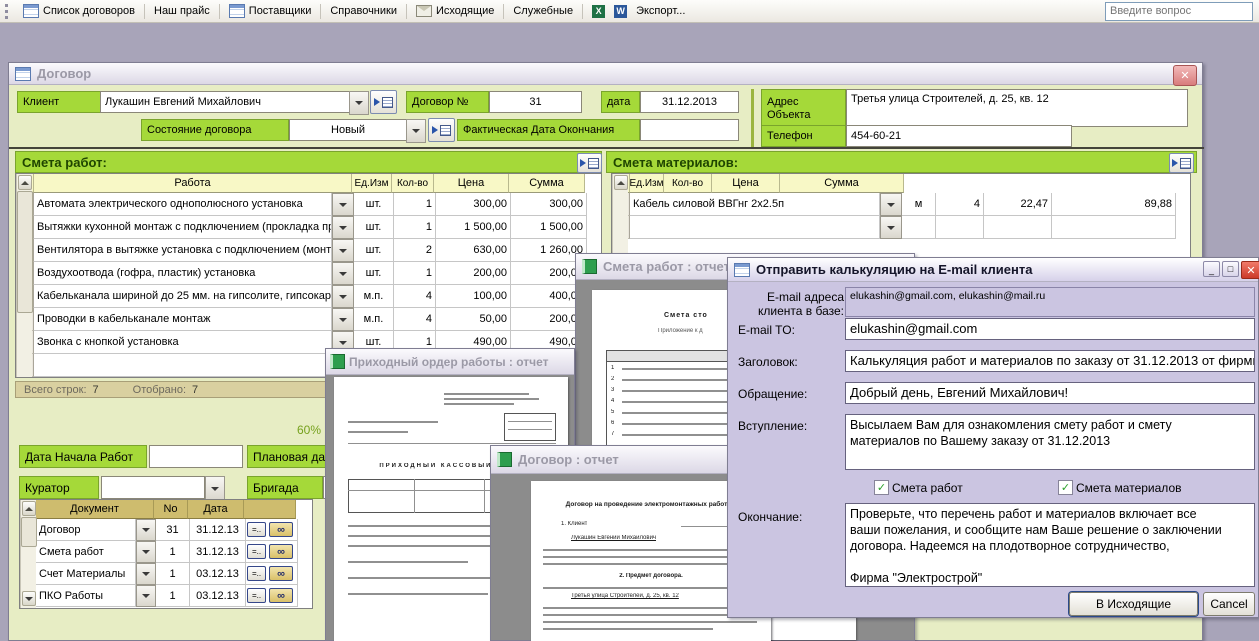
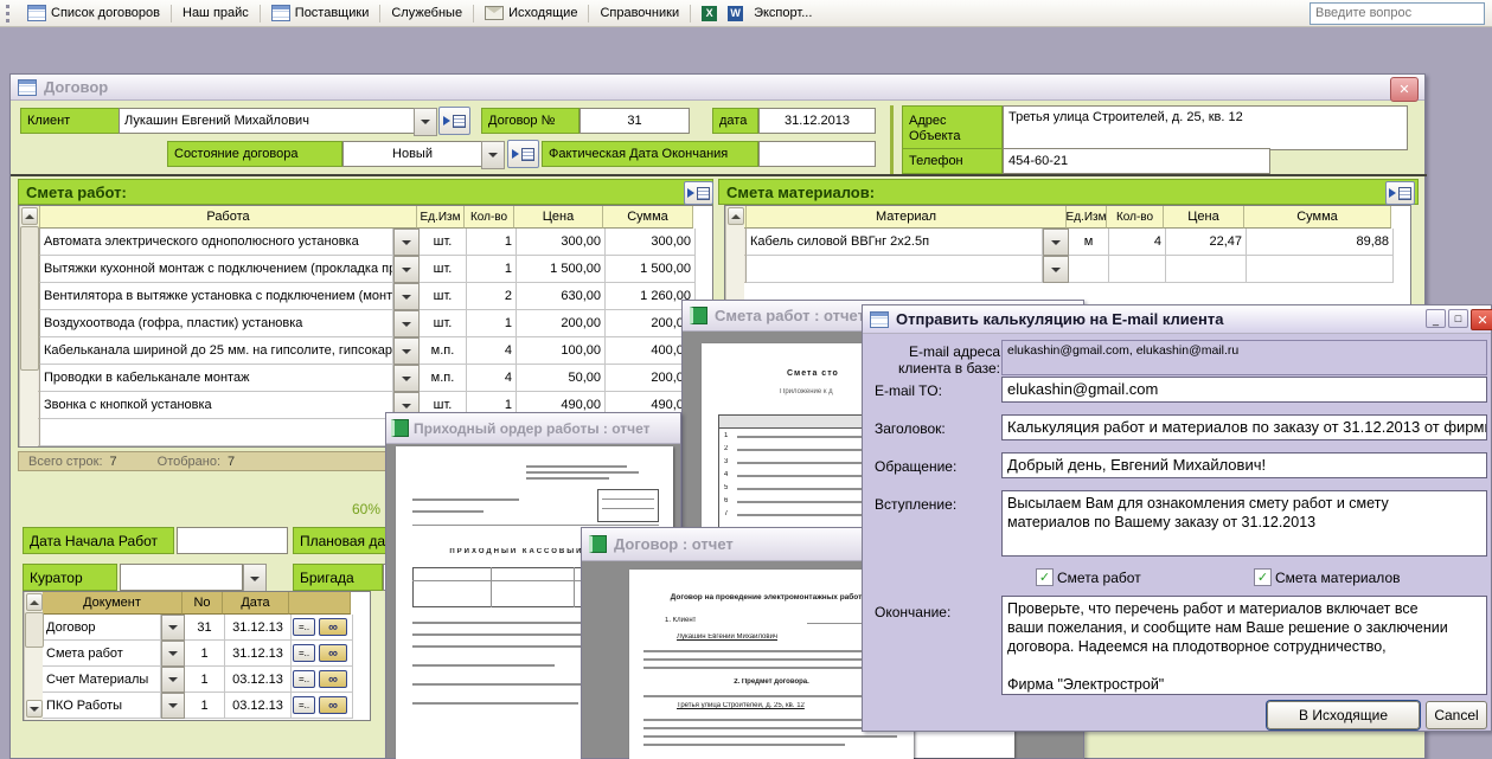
  Список договоров
  Наш прайс
  Поставщики
- Справочники
+ Служебные
  Исходящие
- Служебные
+ Справочники
  X
  W
  Экспорт...
  Введите вопрос
  Договор
  ✕
  Клиент
  Лукашин Евгений Михайлович
  Договор №
  31
  дата
  31.12.2013
  Состояние договора
  Новый
  Фактическая Дата Окончания
  Адрес Объекта
  Третья улица Строителей, д. 25, кв. 12
  Телефон
  454-60-21
  Смета работ:
  Работа
  Ед.Изм
  Кол-во
  Цена
  Сумма
  Автомата электрического однополюсного установка
  шт.
  1
  300,00
  300,00
  Вытяжки кухонной монтаж с подключением (прокладка п
  шт.
  1
  1 500,00
  1 500,00
  Вентилятора в вытяжке установка с подключением (монт
  шт.
  2
  630,00
  1 260,00
  Воздухоотвода (гофра, пластик) установка
  шт.
  1
  200,00
  200,0
  Кабельканала шириной до 25 мм. на гипсолите, гипсокар
  м.п.
  4
  100,00
  400,0
  Проводки в кабельканале монтаж
  м.п.
  4
  50,00
  200,0
  Звонка с кнопкой установка
  шт.
  1
  490,00
  490,0
  Всего строк:
  7
  Отобрано:
  7
  Смета материалов:
+ Материал
  Ед.Изм
  Кол-во
  Цена
  Сумма
  Кабель силовой ВВГнг 2х2.5п
  м
  4
  22,47
  89,88
  60%
  Дата Начала Работ
  Плановая да
  Куратор
  Бригада
  Документ
  No
  Дата
  Договор
  31
  31.12.13
  =..
  ∞
  Смета работ
  1
  31.12.13
  =..
  ∞
  Счет Материалы
  1
  03.12.13
  =..
  ∞
  ПКО Работы
  1
  03.12.13
  =..
  ∞
  Смета работ : отче
  Приходный ордер работы : отчет
  Договор : отчет
  Отправить калькуляцию на E-mail клиента
  _
  □
  ✕
  E-mail адреса клиента в базе:
  elukashin@gmail.com, elukashin@mail.ru
  E-mail TO:
  elukashin@gmail.com
  Заголовок:
  Калькуляция работ и материалов по заказу от 31.12.2013 от фирм
  Обращение:
  Добрый день, Евгений Михайлович!
  Вступление:
  Высылаем Вам для ознакомления смету работ и смету
  материалов по Вашему заказу от 31.12.2013
  ✓
  Смета работ
  ✓
  Смета материалов
  Окончание:
  Проверьте, что перечень работ и материалов включает все
  ваши пожелания, и сообщите нам Ваше решение о заключении
  договора. Надеемся на плодотворное сотрудничество,
  Фирма "Электрострой"
  В Исходящие
  Cancel
